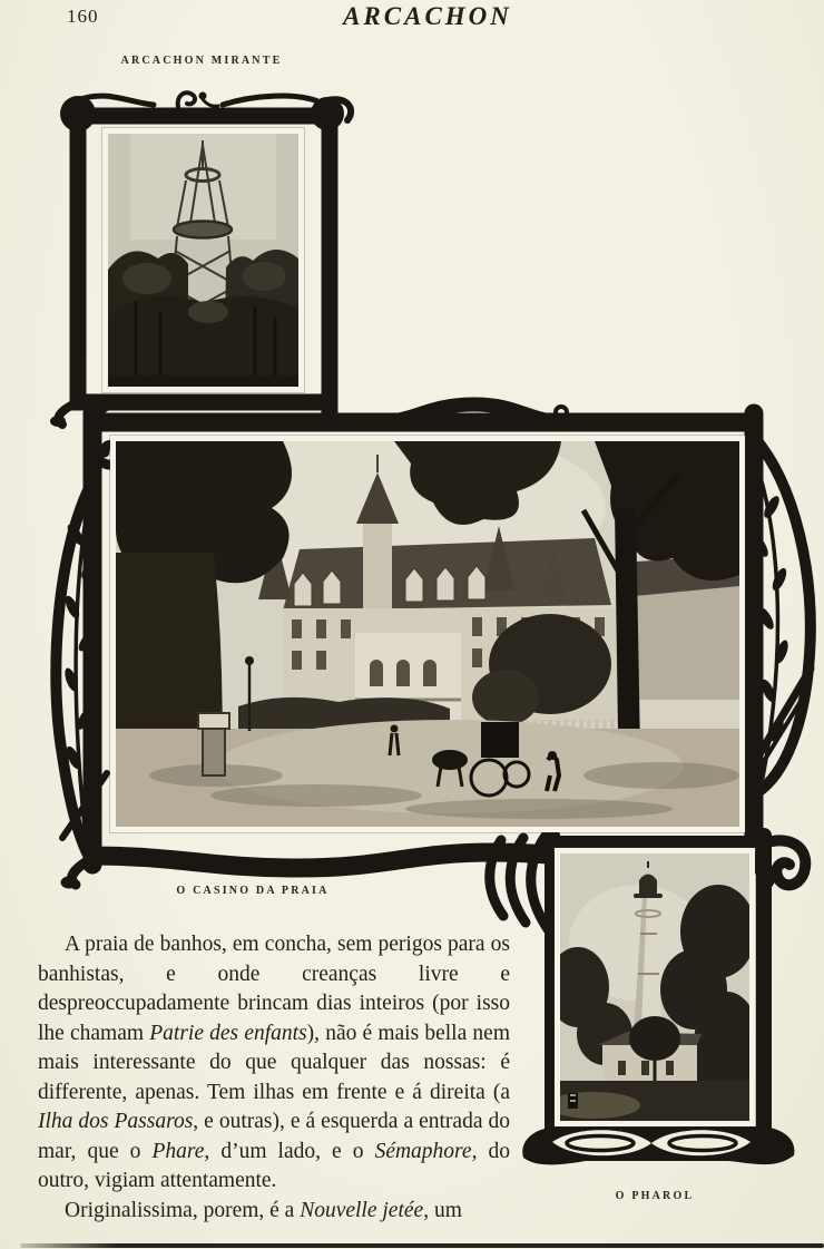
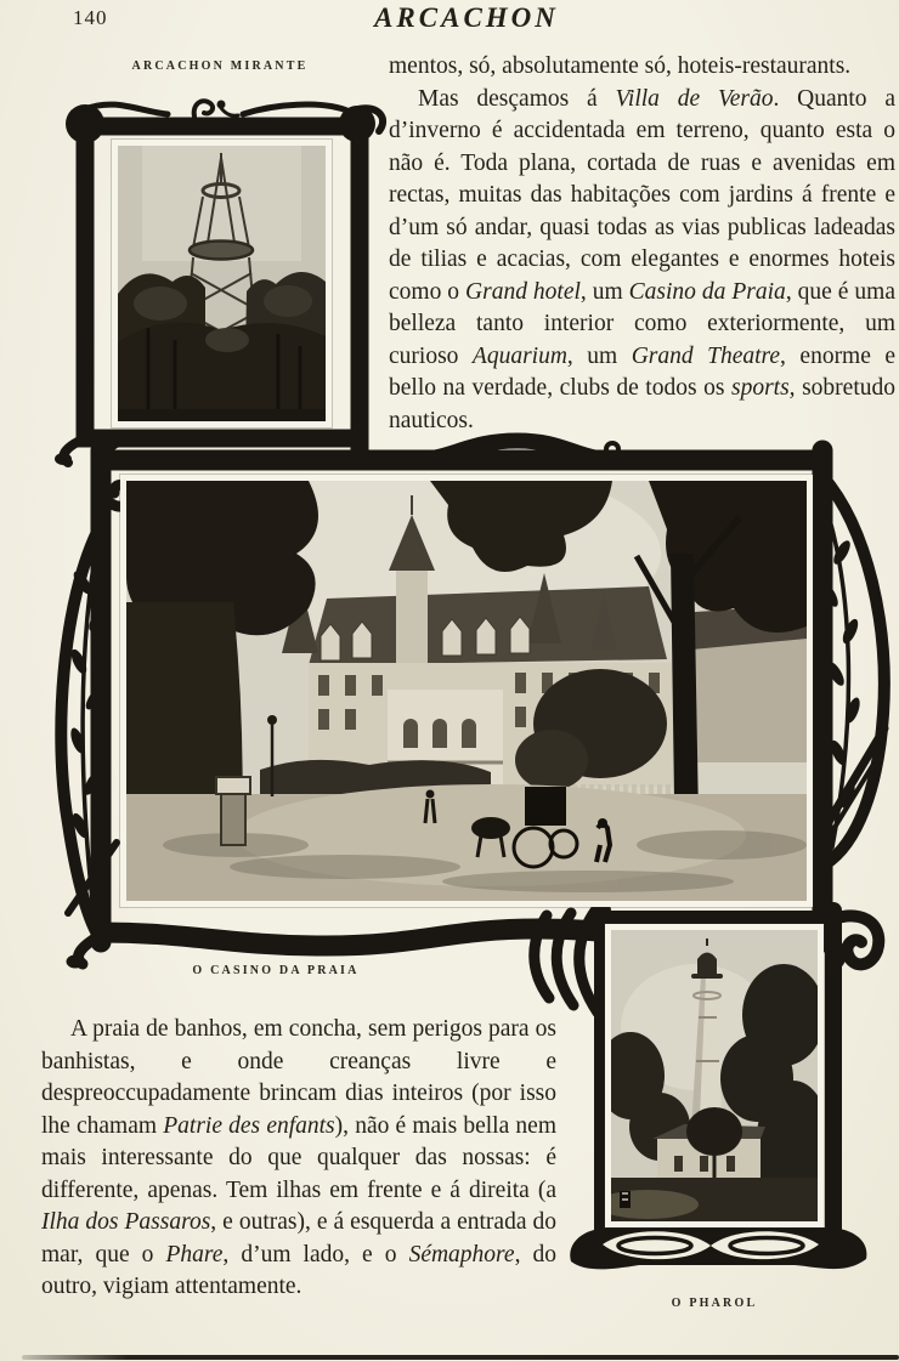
- 160
+ 140
  ARCACHON
  ARCACHON MIRANTE
  O CASINO DA PRAIA
  O PHAROL
+ mentos, só, absolutamente só, hoteis-restaurants.
+ Mas desçamos á Villa de Verão. Quanto a d’inverno é accidentada em terreno, quanto esta o não é. Toda plana, cortada de ruas e avenidas em rectas, muitas das habitações com jardins á frente e d’um só andar, quasi todas as vias publicas ladeadas de tilias e acacias, com elegantes e enormes hoteis como o Grand hotel, um Casino da Praia, que é uma belleza tanto interior como exteriormente, um curioso Aquarium, um Grand Theatre, enorme e bello na verdade, clubs de todos os sports, sobretudo nauticos.
  A praia de banhos, em concha, sem perigos para os banhistas, e onde creanças livre e despreoccupadamente brincam dias inteiros (por isso lhe chamam Patrie des enfants), não é mais bella nem mais interessante do que qualquer das nossas: é differente, apenas. Tem ilhas em frente e á direita (a Ilha dos Passaros, e outras), e á esquerda a entrada do mar, que o Phare, d’um lado, e o Sémaphore, do outro, vigiam attentamente.
- Originalissima, porem, é a Nouvelle jetée, um
